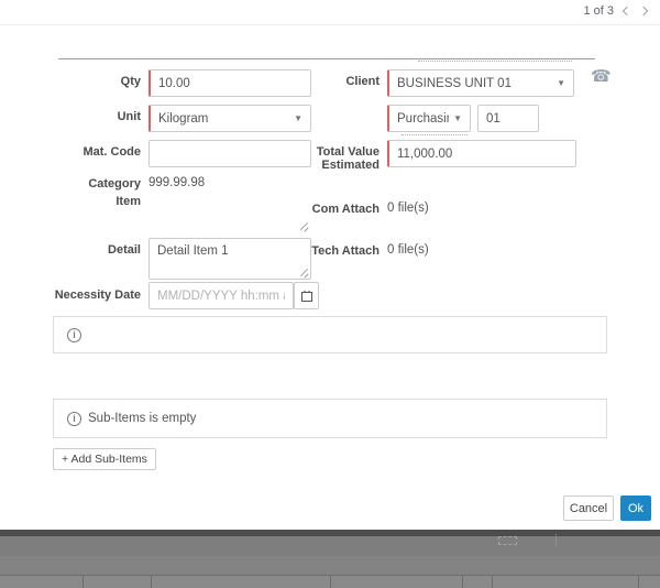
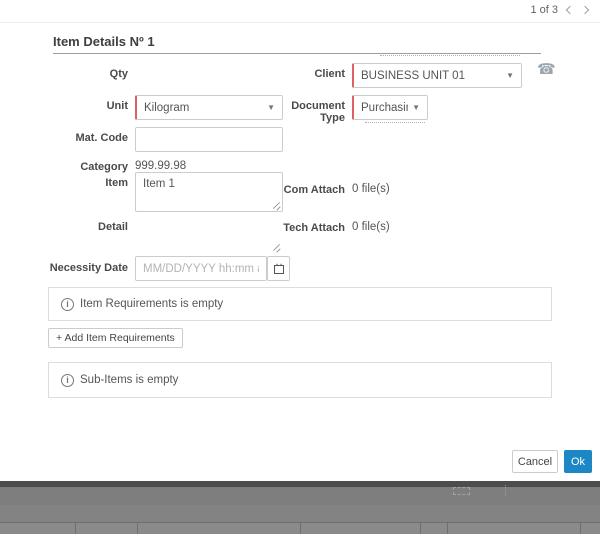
  1 of 3
+ Item Details Nº 1
  Qty
- 10.00
  Unit
  Kilogram
  ▼
  Mat. Code
  Category
  999.99.98
  Item
+ Item 1
  Detail
- Detail Item 1
  Necessity Date
  MM/DD/YYYY hh:mm
  Client
  BUSINESS UNIT 01
  ▼
  ☎
+ Document Type
  ▼
- 01
- Total Value Estimated
- 11,000.00
  Com Attach
  0 file(s)
  Tech Attach
  0 file(s)
  i
+ Item Requirements is empty
+ + Add Item Requirements
  i
  Sub-Items is empty
- + Add Sub-Items
  Cancel
  Ok
